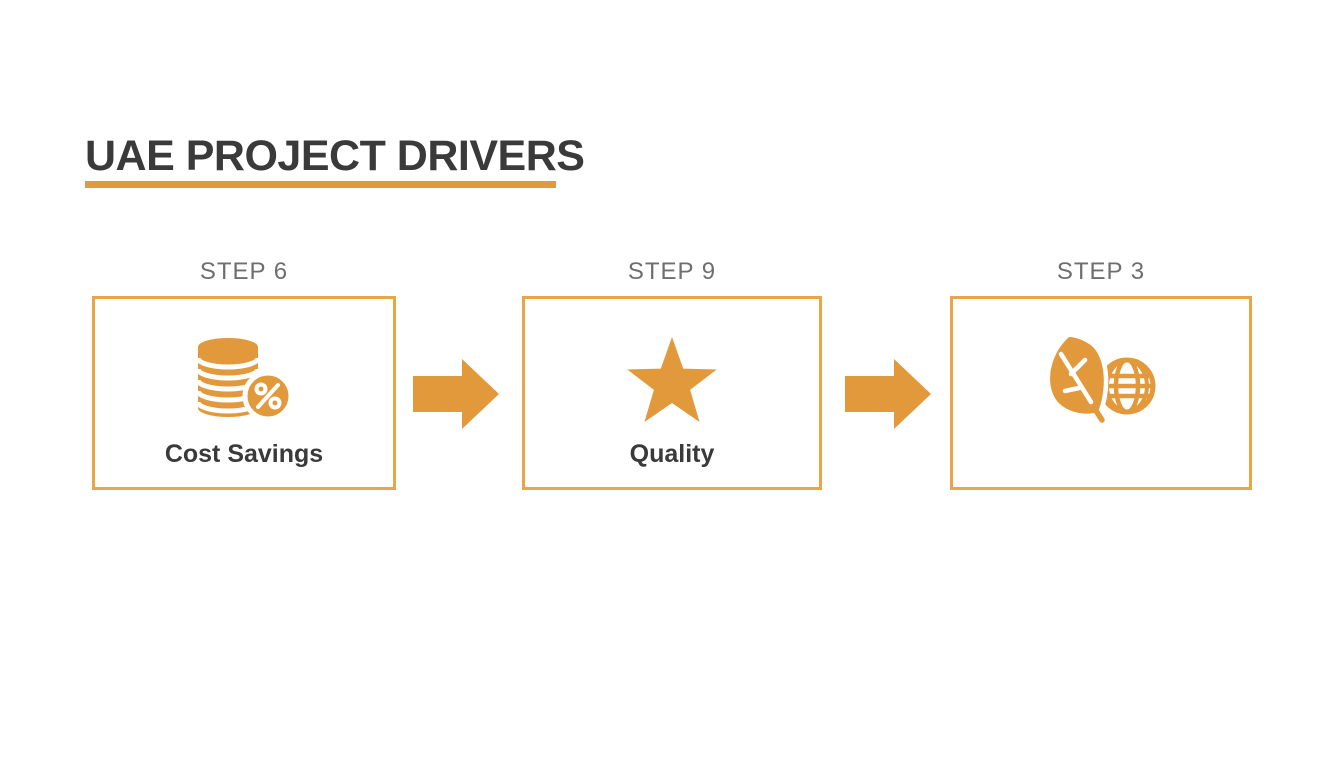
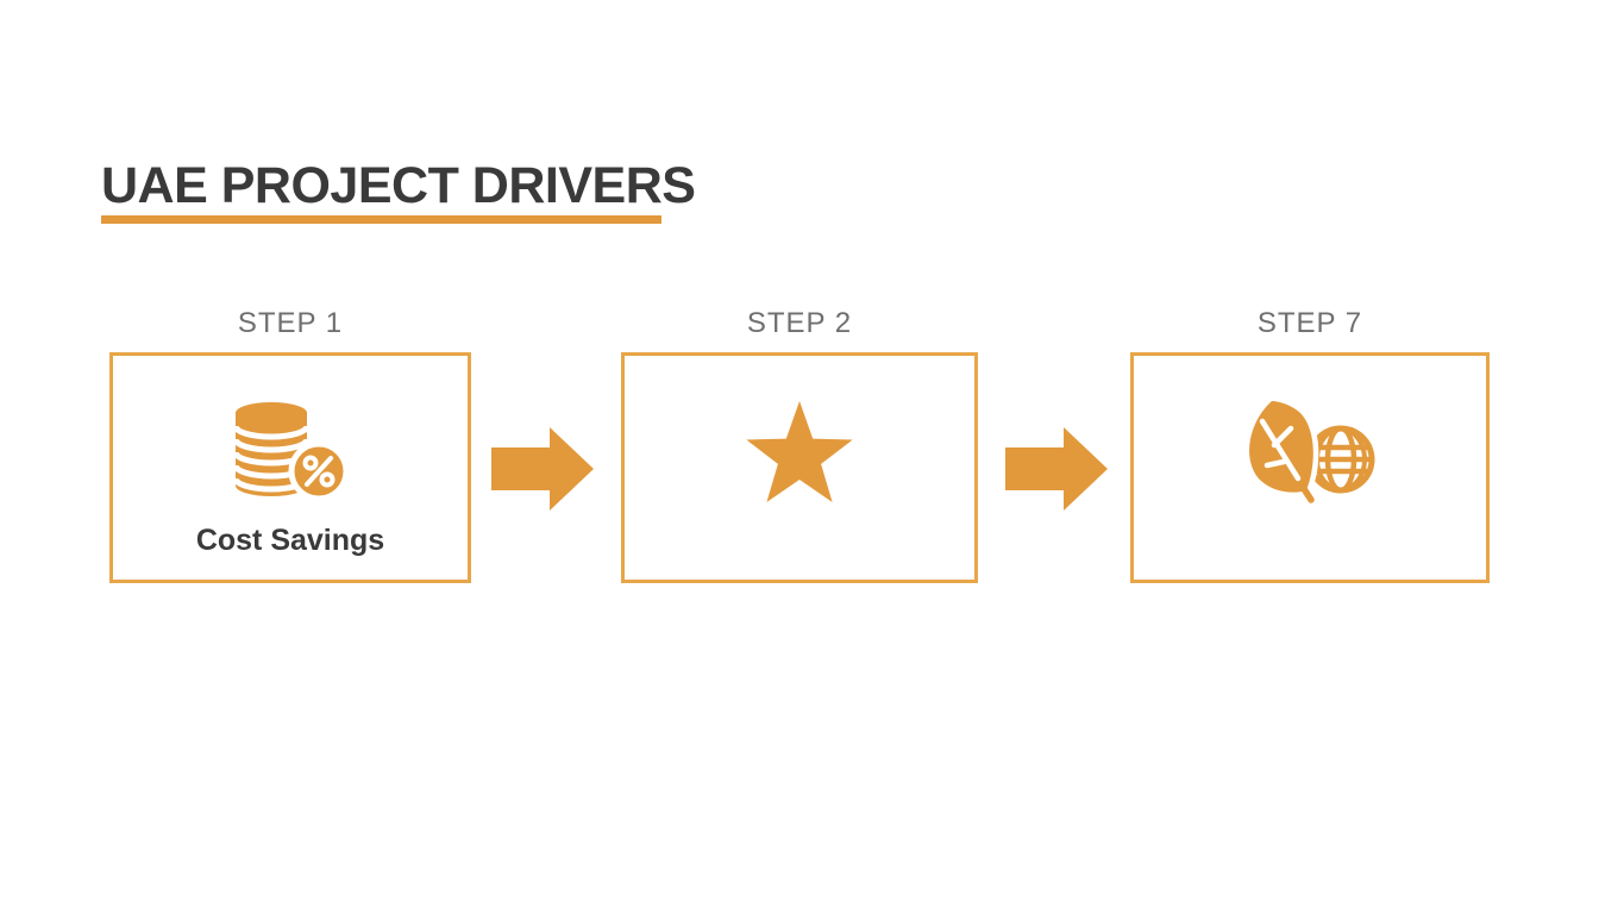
  UAE PROJECT DRIVERS
- STEP 6
+ STEP 1
- STEP 9
+ STEP 2
- STEP 3
+ STEP 7
  Cost Savings
- Quality
